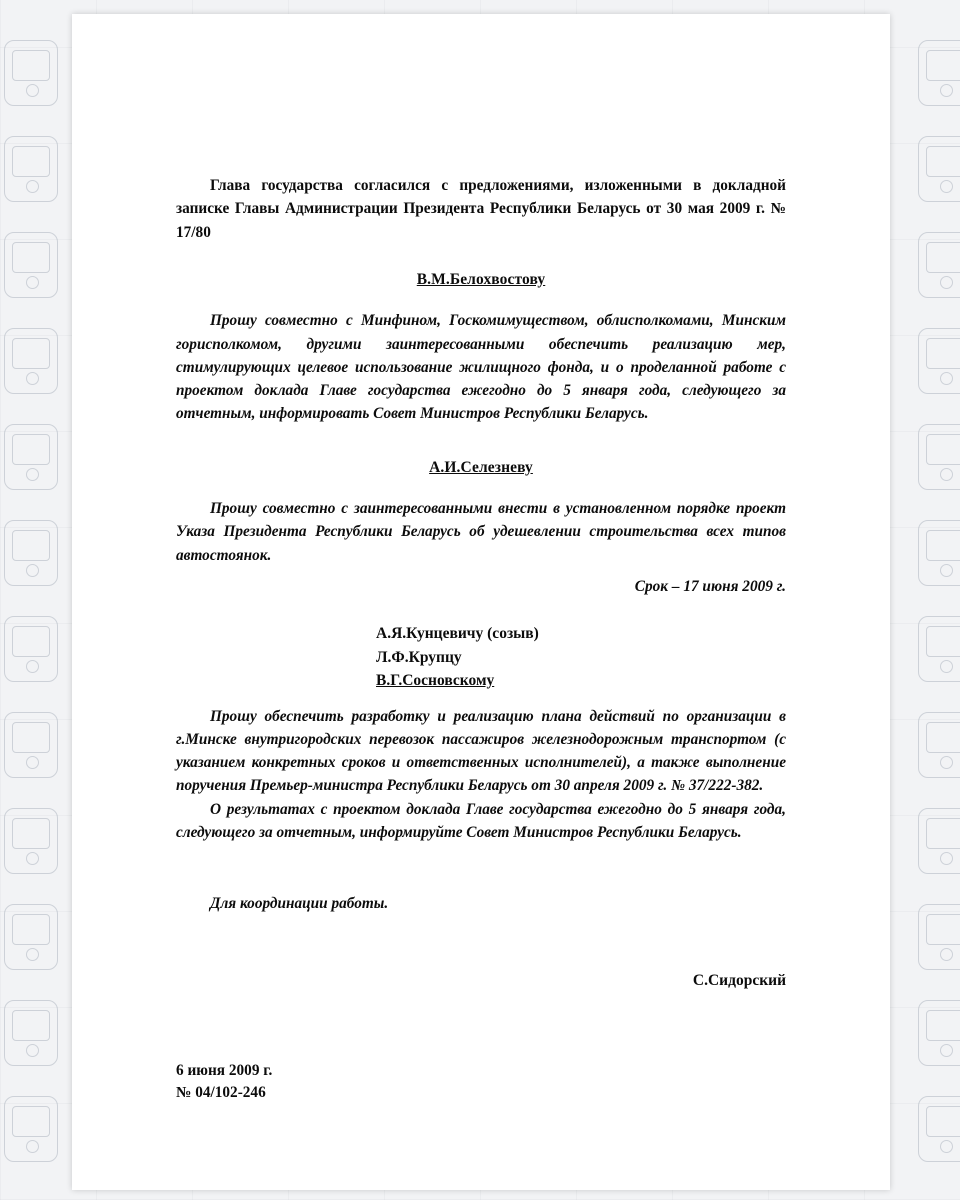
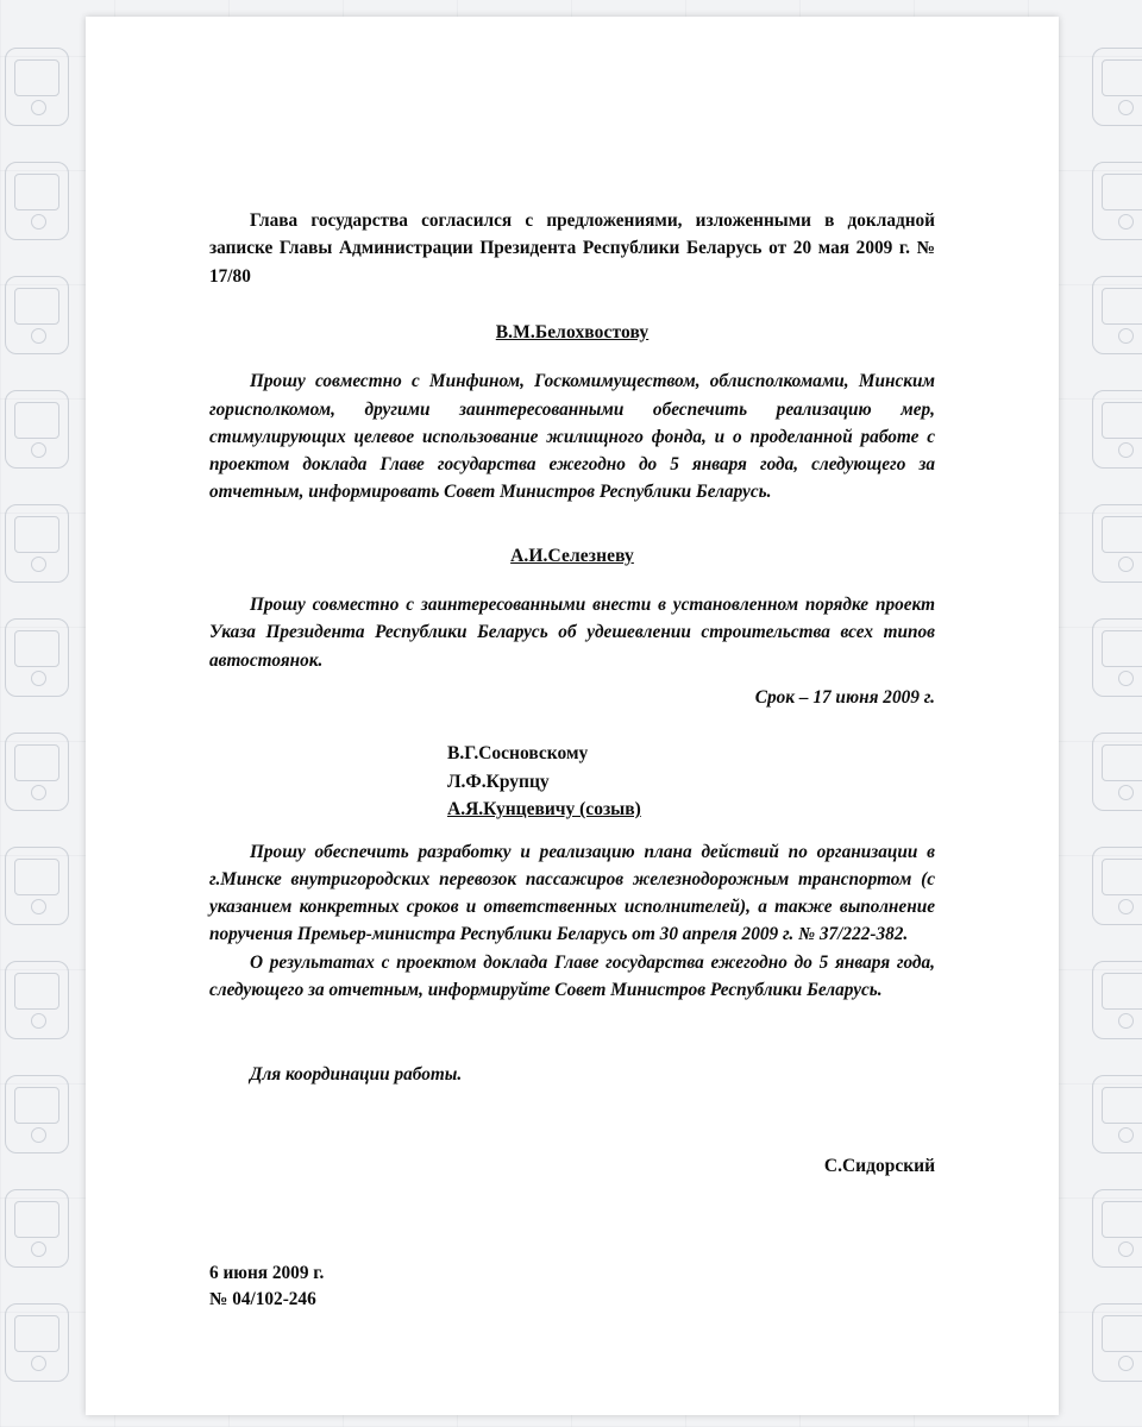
- Глава государства согласился с предложениями, изложенными в докладной записке Главы Администрации Президента Республики Беларусь от 30 мая 2009 г. № 17/80
+ Глава государства согласился с предложениями, изложенными в докладной записке Главы Администрации Президента Республики Беларусь от 20 мая 2009 г. № 17/80
  В.М.Белохвостову
  Прошу совместно с Минфином, Госкомимуществом, облисполкомами, Минским горисполкомом, другими заинтересованными обеспечить реализацию мер, стимулирующих целевое использование жилищного фонда, и о проделанной работе с проектом доклада Главе государства ежегодно до 5 января года, следующего за отчетным, информировать Совет Министров Республики Беларусь.
  А.И.Селезневу
  Прошу совместно с заинтересованными внести в установленном порядке проект Указа Президента Республики Беларусь об удешевлении строительства всех типов автостоянок.
  Срок – 17 июня 2009 г.
- А.Я.Кунцевичу (созыв)
+ В.Г.Сосновскому
  Л.Ф.Крупцу
- В.Г.Сосновскому
+ А.Я.Кунцевичу (созыв)
  Прошу обеспечить разработку и реализацию плана действий по организации в г.Минске внутригородских перевозок пассажиров железнодорожным транспортом (с указанием конкретных сроков и ответственных исполнителей), а также выполнение поручения Премьер-министра Республики Беларусь от 30 апреля 2009 г. № 37/222-382.
  О результатах с проектом доклада Главе государства ежегодно до 5 января года, следующего за отчетным, информируйте Совет Министров Республики Беларусь.
  Для координации работы.
  С.Сидорский
  6 июня 2009 г.
  № 04/102-246
